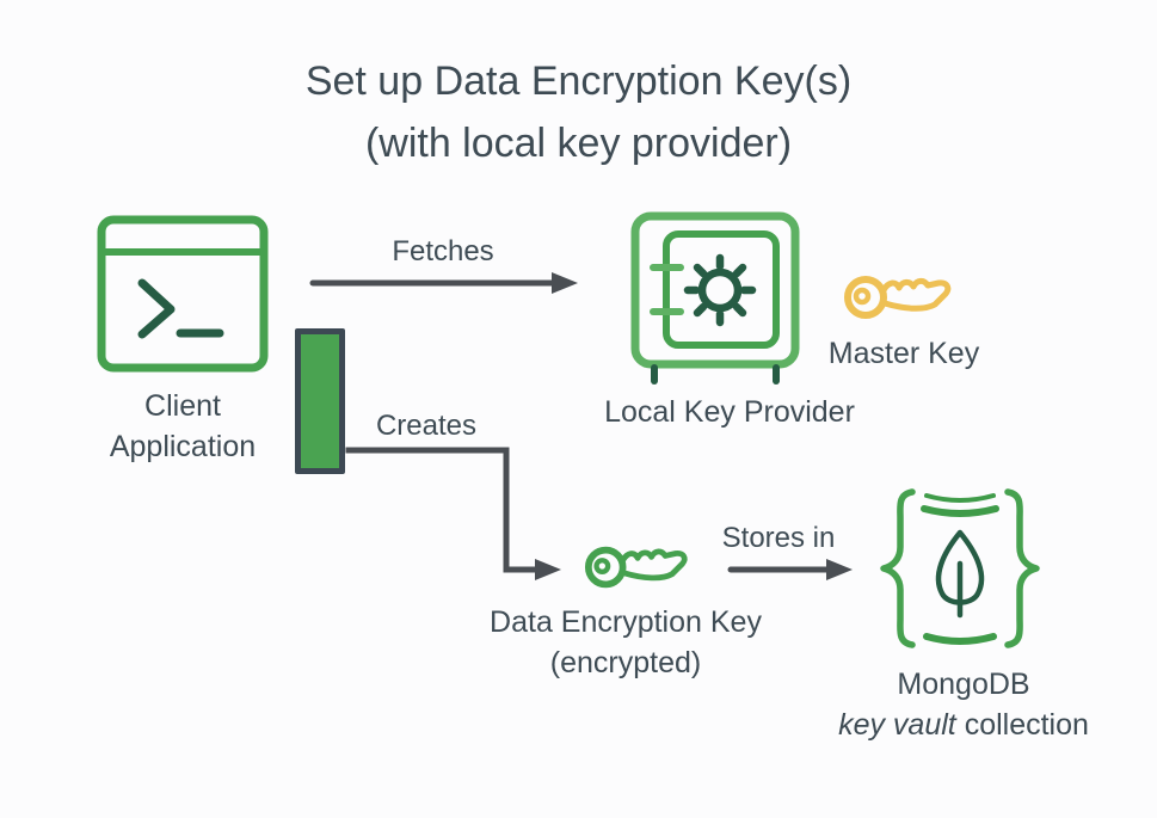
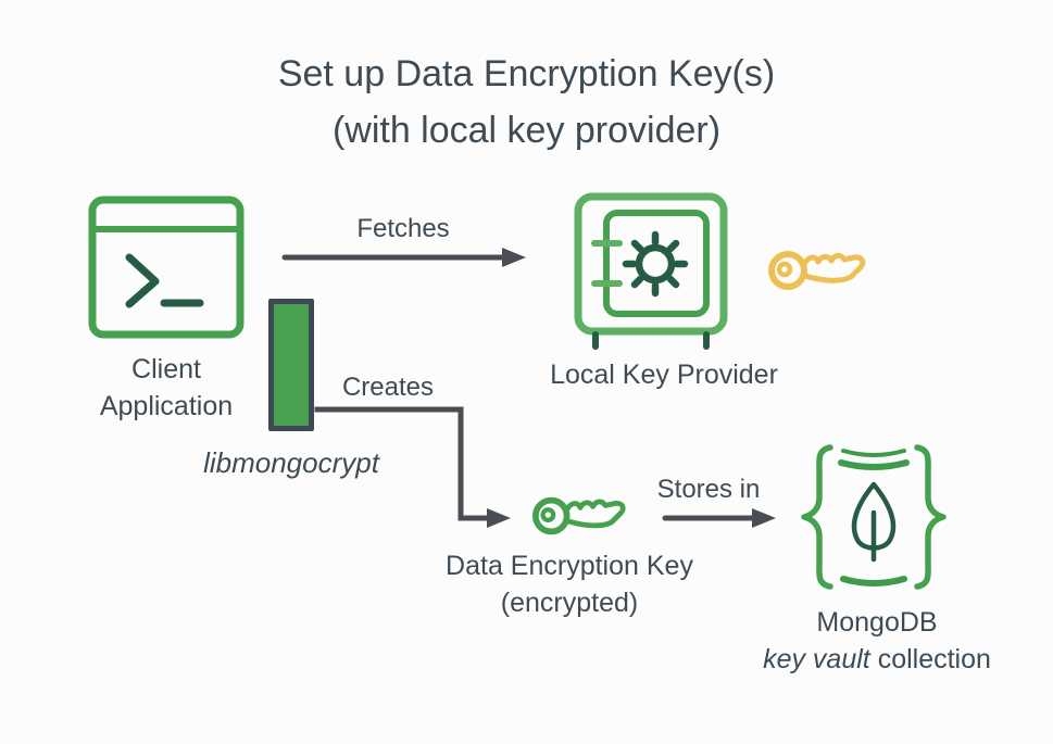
  Set up Data Encryption Key(s)
  (with local key provider)
  Fetches
  Creates
  Stores in
  Client
  Application
+ libmongocrypt
  Local Key Provider
- Master Key
  Data Encryption Key
  (encrypted)
  MongoDB
  key vault collection
